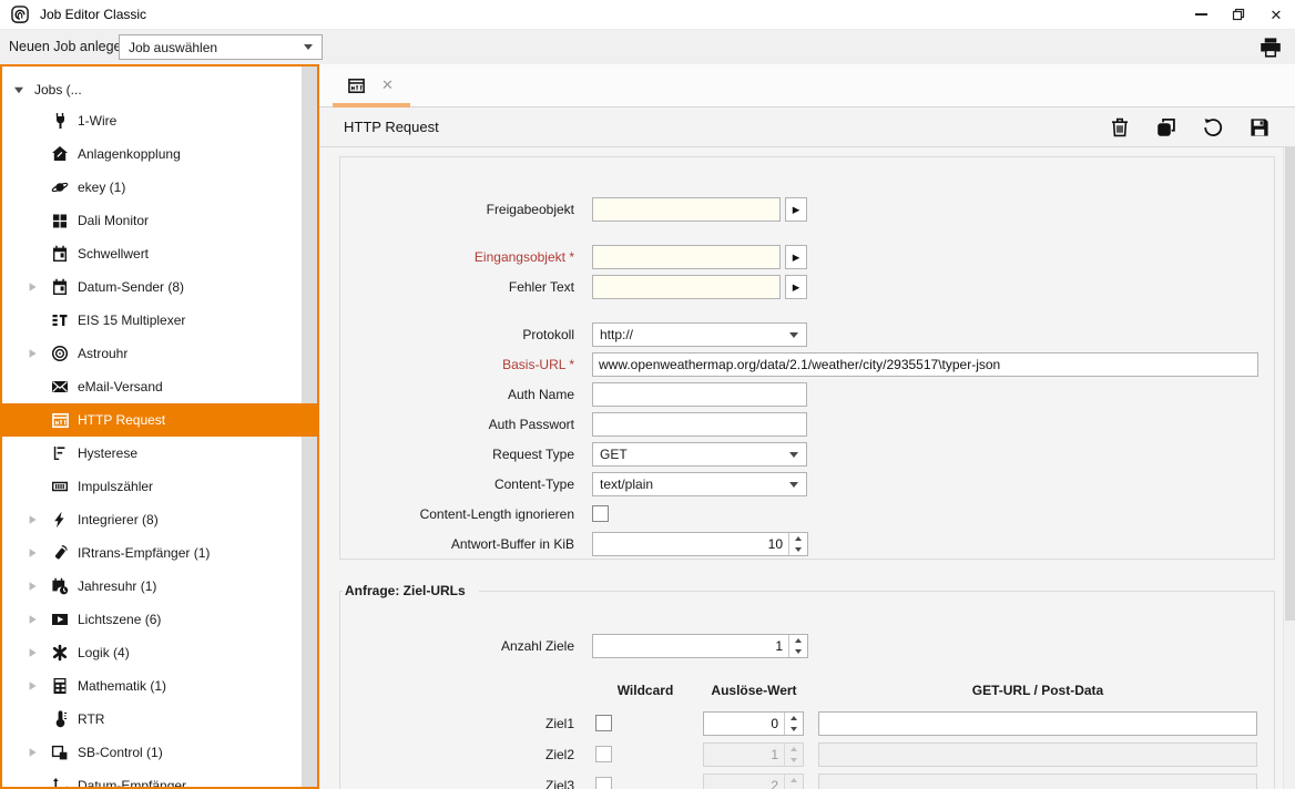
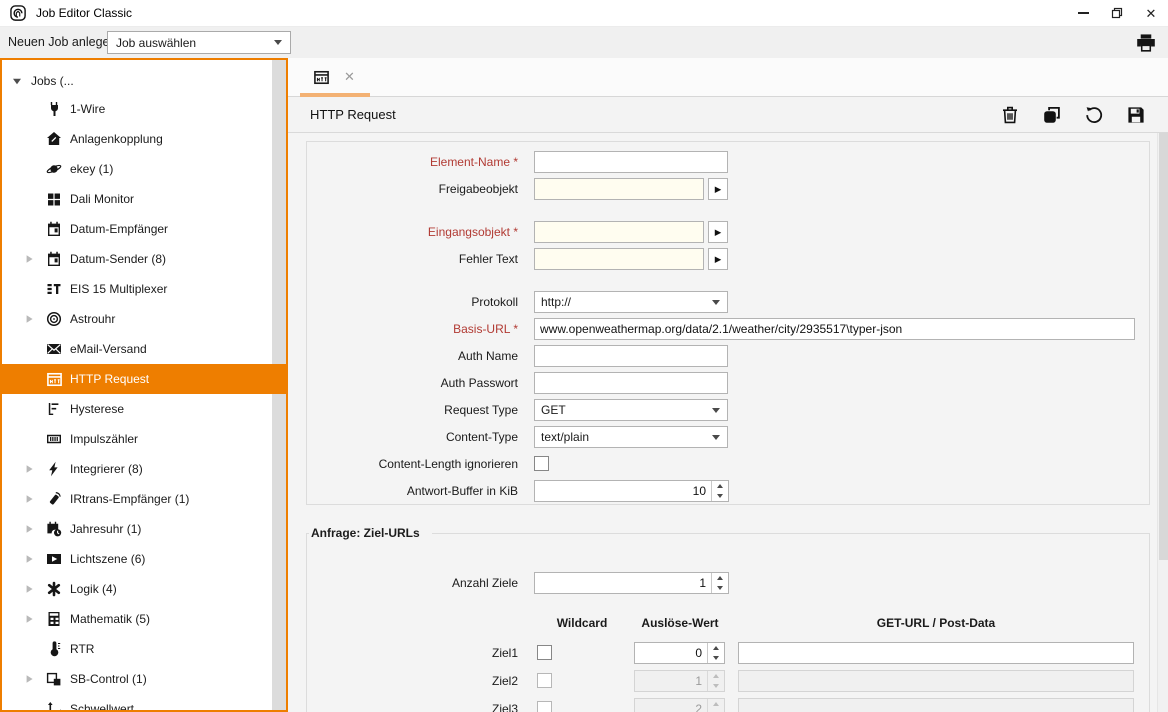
  Job Editor Classic
  ✕
  Neuen Job anlege
  Job auswählen
  Jobs (...
  1-Wire
  Anlagenkopplung
  ekey (1)
  Dali Monitor
- Schwellwert
+ Datum-Empfänger
  Datum-Sender (8)
  EIS 15 Multiplexer
  Astrouhr
  eMail-Versand
  HTTP Request
  Hysterese
  Impulszähler
  Integrierer (8)
  IRtrans-Empfänger (1)
  Jahresuhr (1)
  Lichtszene (6)
  Logik (4)
- Mathematik (1)
+ Mathematik (5)
  RTR
  SB-Control (1)
- Datum-Empfänger
+ Schwellwert
  ✕
  HTTP Request
+ Element-Name *
  Freigabeobjekt
  ▶
  Eingangsobjekt *
  ▶
  Fehler Text
  ▶
  Protokoll
  http://
  Basis-URL *
  www.openweathermap.org/data/2.1/weather/city/2935517\typer-json
  Auth Name
  Auth Passwort
  Request Type
  GET
  Content-Type
  text/plain
  Content-Length ignorieren
  Antwort-Buffer in KiB
  10
  Anfrage: Ziel-URLs
  Anzahl Ziele
  1
  Wildcard
  Auslöse-Wert
  GET-URL / Post-Data
  Ziel1
  0
  Ziel2
  1
  Ziel3
  2
